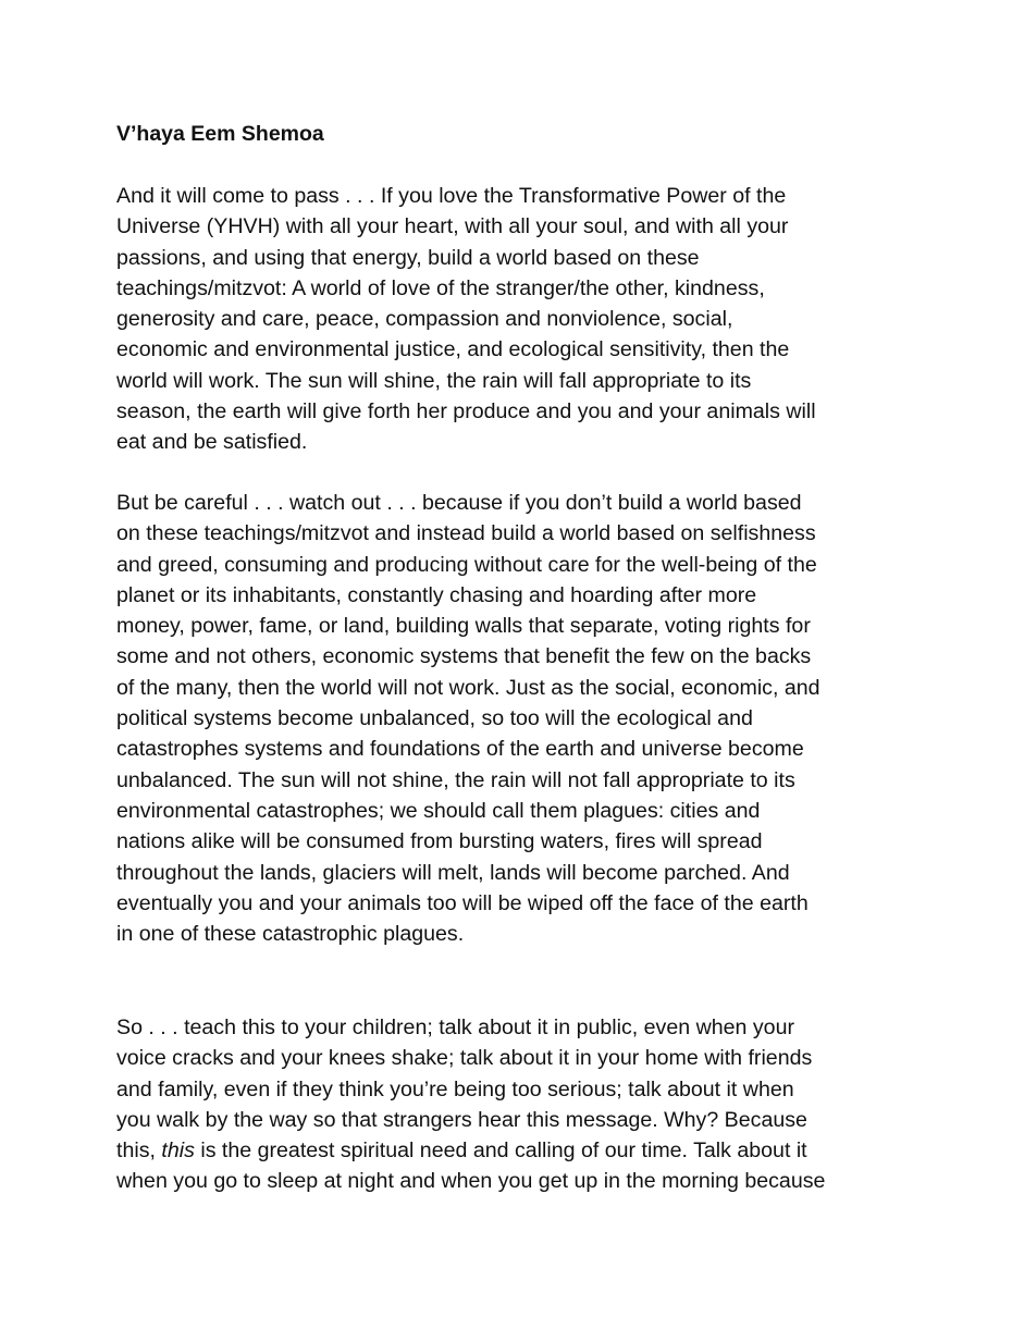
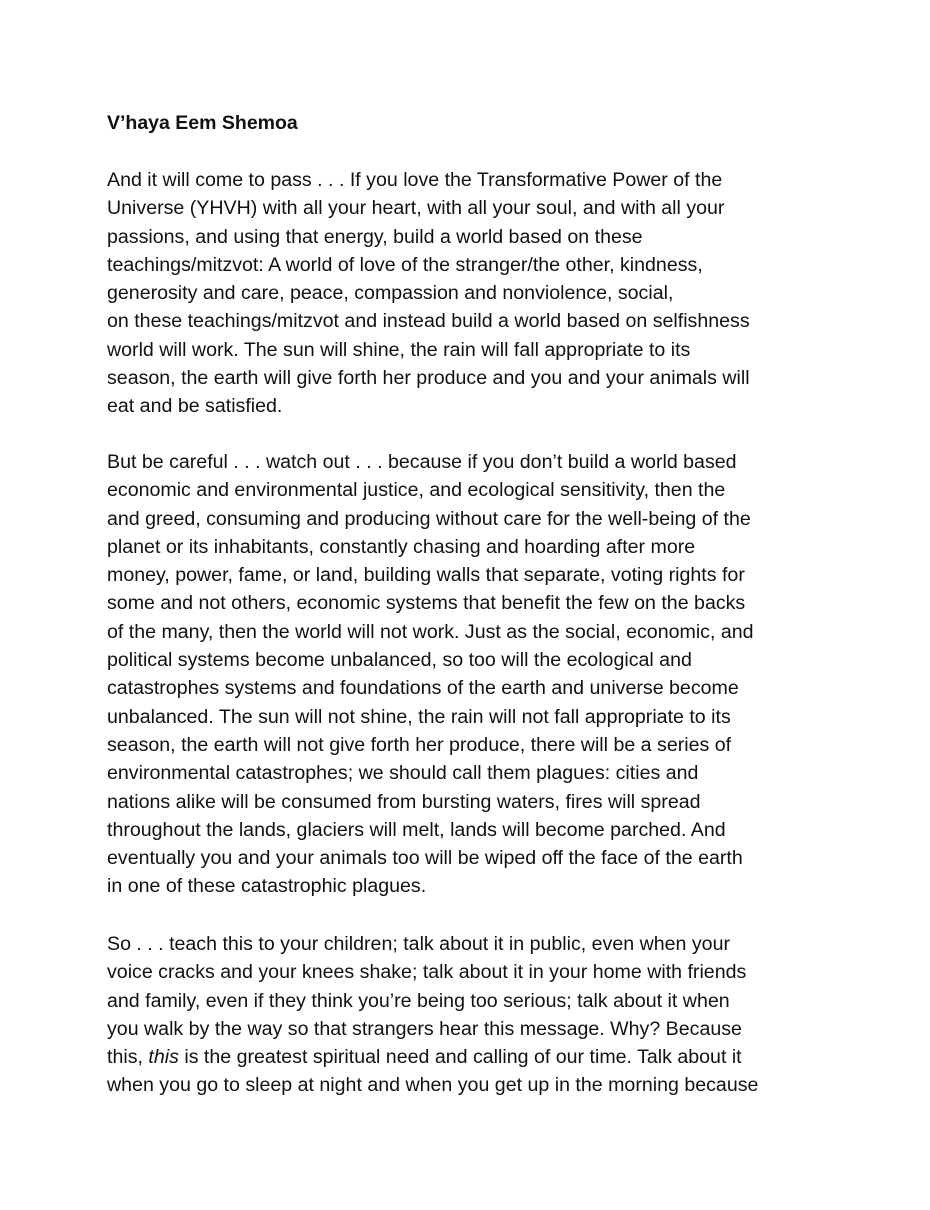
  V’haya Eem Shemoa
  And it will come to pass . . . If you love the Transformative Power of the
  Universe (YHVH) with all your heart, with all your soul, and with all your
  passions, and using that energy, build a world based on these
  teachings/mitzvot: A world of love of the stranger/the other, kindness,
  generosity and care, peace, compassion and nonviolence, social,
- economic and environmental justice, and ecological sensitivity, then the
+ on these teachings/mitzvot and instead build a world based on selfishness
  world will work. The sun will shine, the rain will fall appropriate to its
  season, the earth will give forth her produce and you and your animals will
  eat and be satisfied.
  But be careful . . . watch out . . . because if you don’t build a world based
- on these teachings/mitzvot and instead build a world based on selfishness
+ economic and environmental justice, and ecological sensitivity, then the
  and greed, consuming and producing without care for the well-being of the
  planet or its inhabitants, constantly chasing and hoarding after more
  money, power, fame, or land, building walls that separate, voting rights for
  some and not others, economic systems that benefit the few on the backs
  of the many, then the world will not work. Just as the social, economic, and
  political systems become unbalanced, so too will the ecological and
  catastrophes systems and foundations of the earth and universe become
  unbalanced. The sun will not shine, the rain will not fall appropriate to its
+ season, the earth will not give forth her produce, there will be a series of
  environmental catastrophes; we should call them plagues: cities and
  nations alike will be consumed from bursting waters, fires will spread
  throughout the lands, glaciers will melt, lands will become parched. And
  eventually you and your animals too will be wiped off the face of the earth
  in one of these catastrophic plagues.
  So . . . teach this to your children; talk about it in public, even when your
  voice cracks and your knees shake; talk about it in your home with friends
  and family, even if they think you’re being too serious; talk about it when
  you walk by the way so that strangers hear this message. Why? Because
  this, this is the greatest spiritual need and calling of our time. Talk about it
  when you go to sleep at night and when you get up in the morning because
